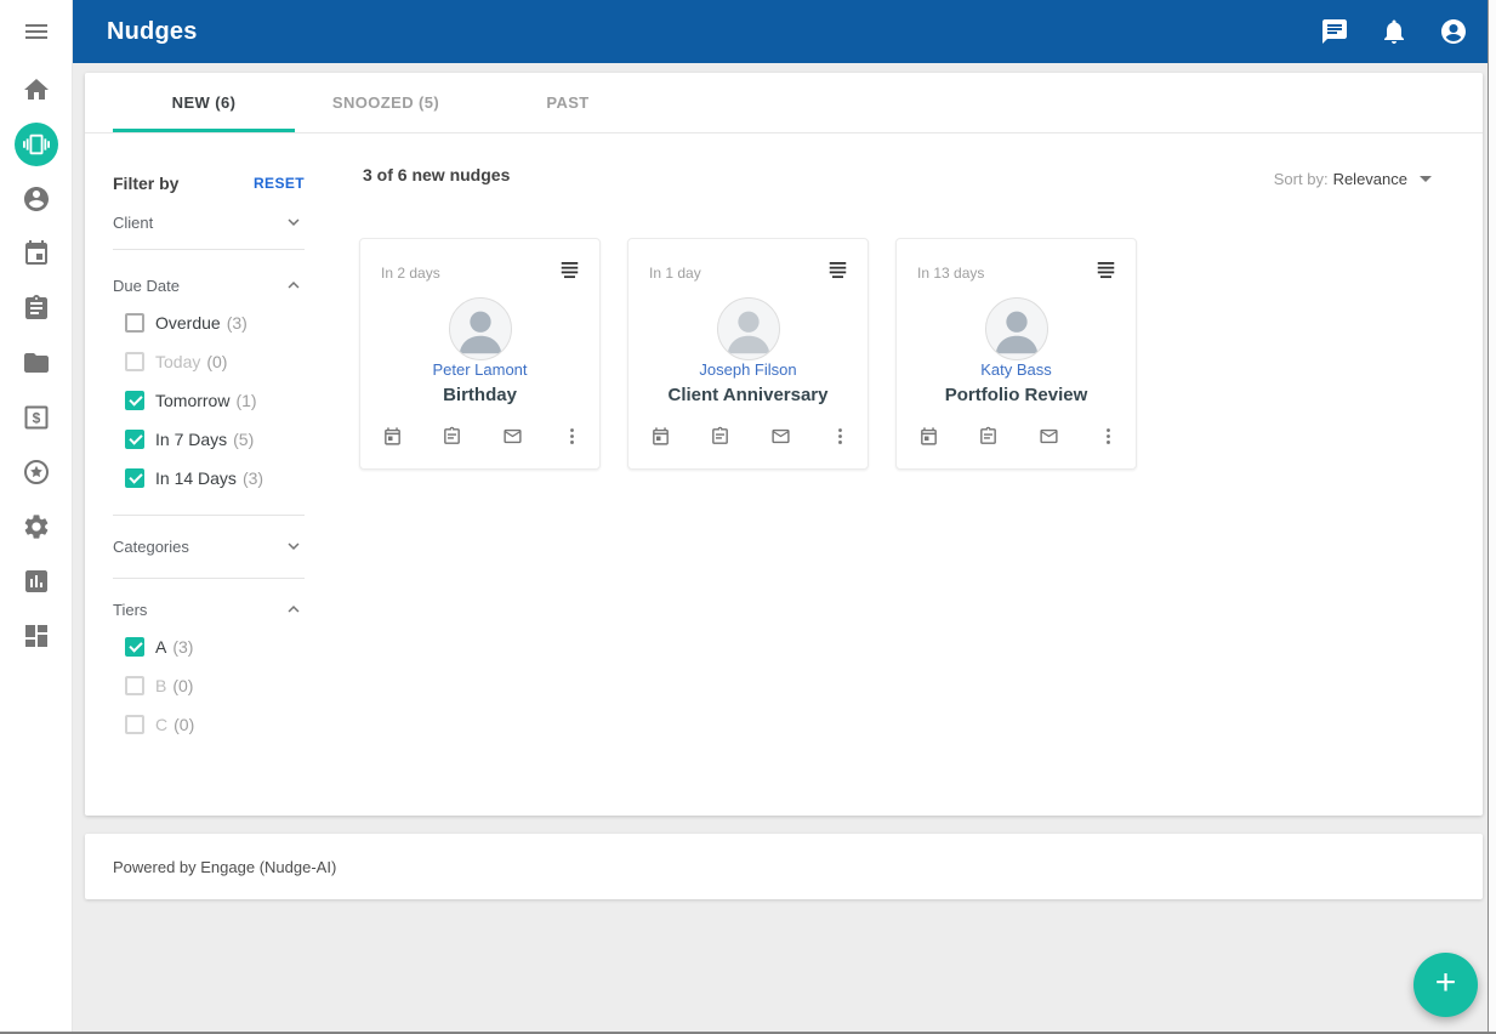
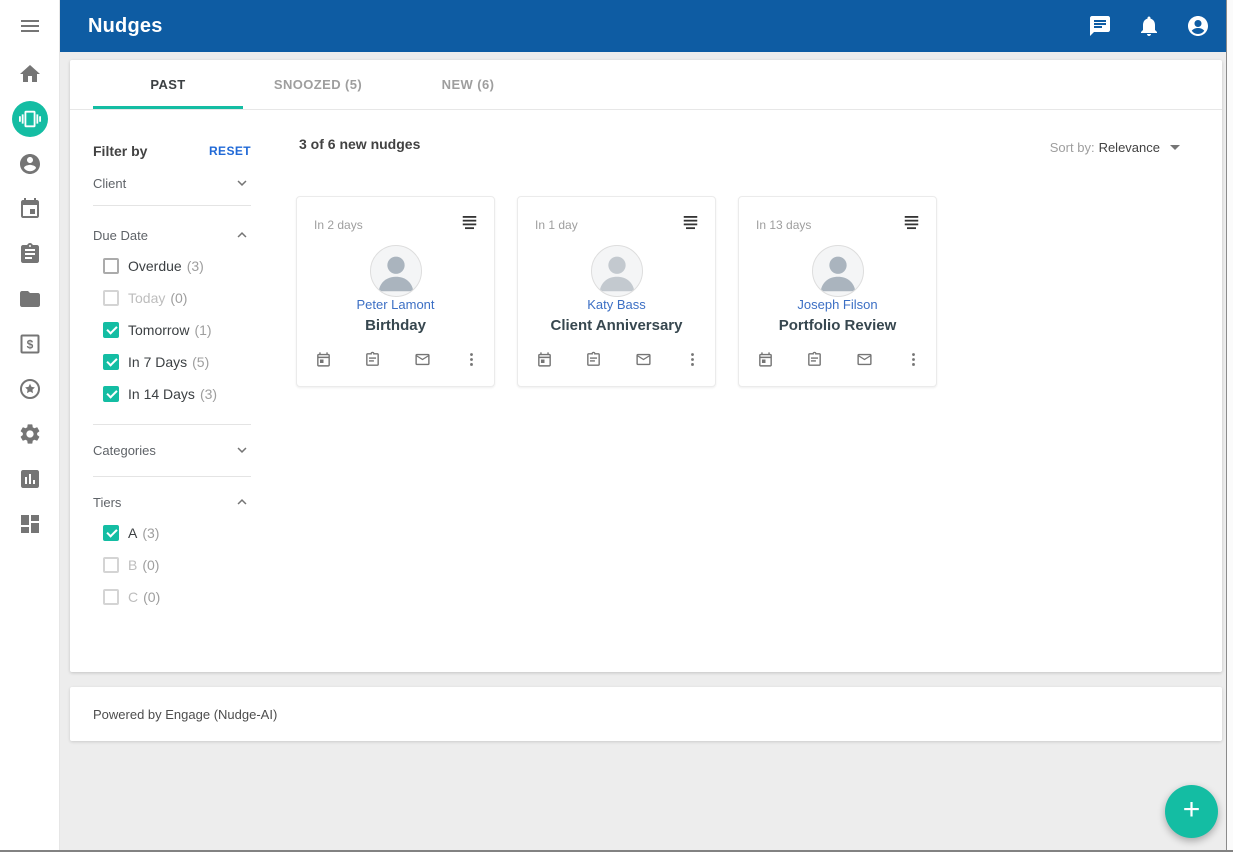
  $
  Nudges
- NEW (6)
+ PAST
  SNOOZED (5)
- PAST
+ NEW (6)
  Filter by
  RESET
  Client
  Due Date
  Overdue
  (3)
  Today
  (0)
  Tomorrow
  (1)
  In 7 Days
  (5)
  In 14 Days
  (3)
  Categories
  Tiers
  A
  (3)
  B
  (0)
  C
  (0)
  3 of 6 new nudges
  Sort by:
  Relevance
  In 2 days
  Peter Lamont
  Birthday
  In 1 day
- Joseph Filson
+ Katy Bass
  Client Anniversary
  In 13 days
- Katy Bass
+ Joseph Filson
  Portfolio Review
  Powered by Engage (Nudge-AI)
  +
